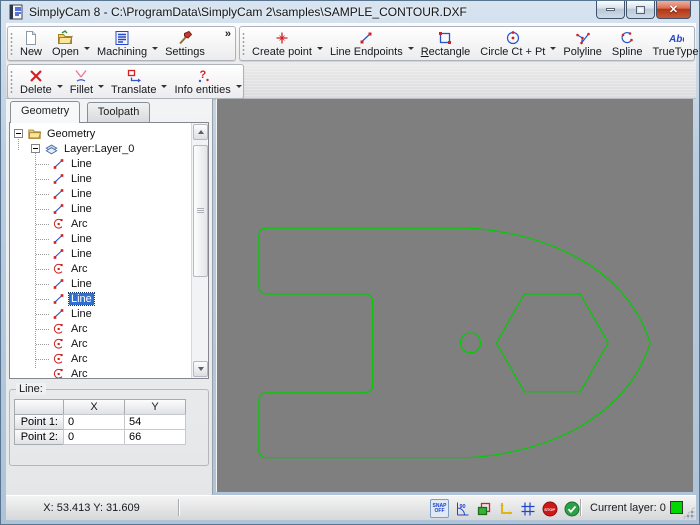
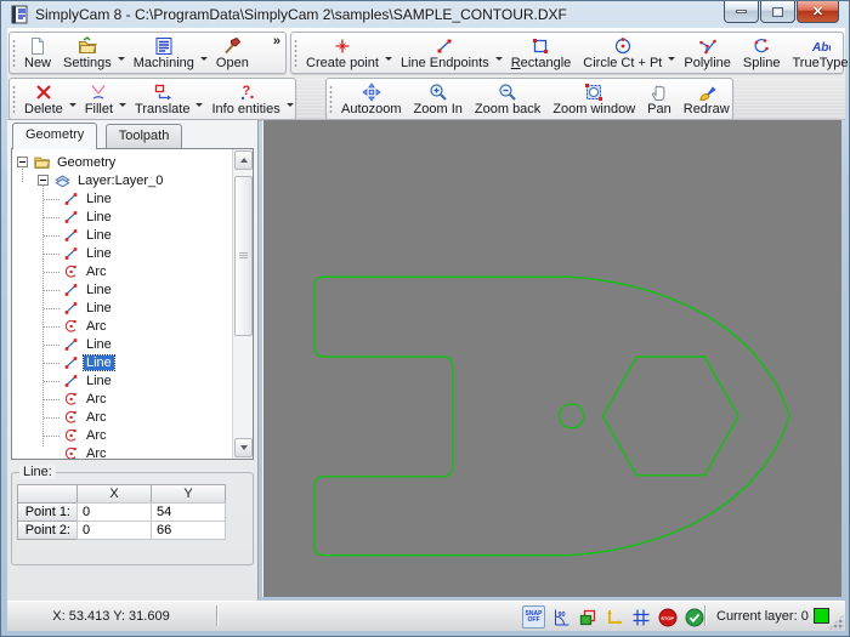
  SimplyCam 8 - C:\ProgramData\SimplyCam 2\samples\SAMPLE_CONTOUR.DXF
  ✕
  New
- Open
+ Settings
  Machining
- Settings
+ Open
  »
  Create point
  Line Endpoints
  Rectangle
  Circle Ct + Pt
  Polyline
  Spline
  TrueType
  Delete
  Fillet
  Translate
  ?
  Info entities
+ Autozoom
+ Zoom In
+ Zoom back
+ Zoom window
+ Pan
+ Redraw
  Geometry Toolpath
  Geometry
  Layer:Layer_0
  Line
  Line
  Line
  Line
  Arc
  Line
  Line
  Arc
  Line
  Line
  Line
  Arc
  Arc
  Arc
  Arc
  Line:
  X
  Y
  Point 1:
  0
  54
  Point 2:
  0
  66
  X: 53.413 Y: 31.609
  Current layer: 0
